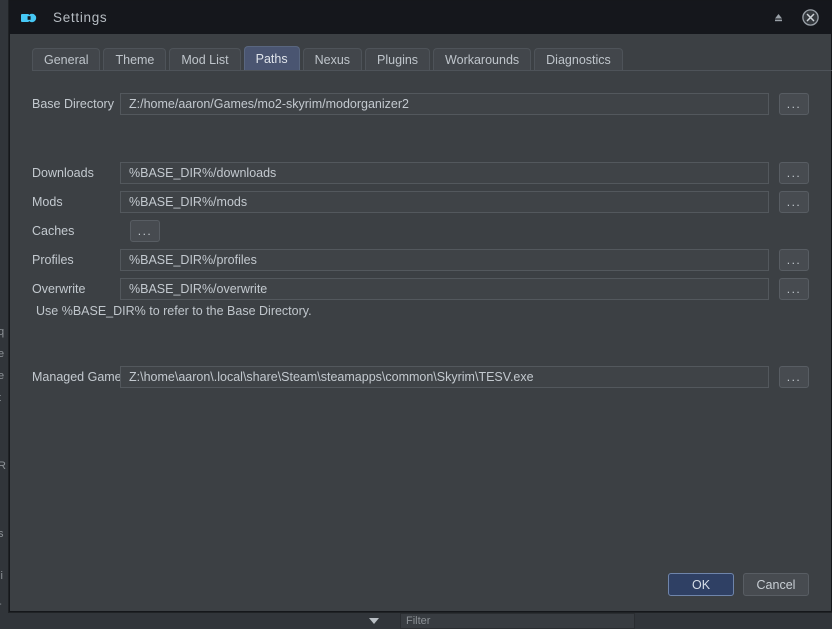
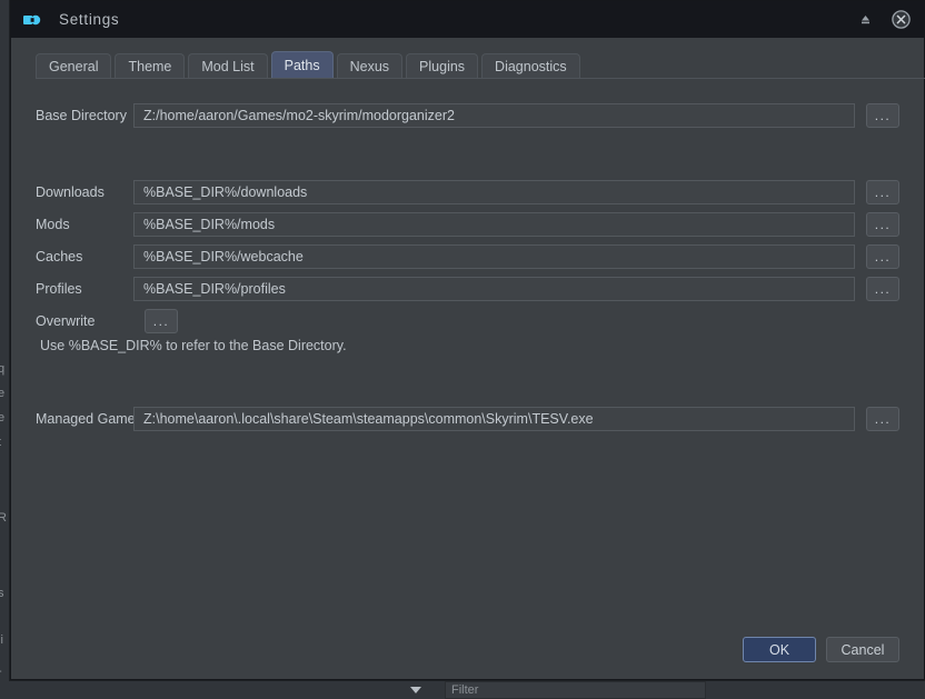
  q
  e
  e
  R
  s
  Filter
  Settings
  General
  Theme
  Mod List
  Paths
  Nexus
  Plugins
- Workarounds
  Diagnostics
  Base Directory
  Z:/home/aaron/Games/mo2-skyrim/modorganizer2
  ...
  Downloads
  %BASE_DIR%/downloads
  ...
  Mods
  %BASE_DIR%/mods
  ...
  Caches
+ %BASE_DIR%/webcache
  ...
  Profiles
  %BASE_DIR%/profiles
  ...
  Overwrite
- %BASE_DIR%/overwrite
  ...
  Use %BASE_DIR% to refer to the Base Directory.
  Managed Game
  Z:\home\aaron\.local\share\Steam\steamapps\common\Skyrim\TESV.exe
  ...
  OK
  Cancel
